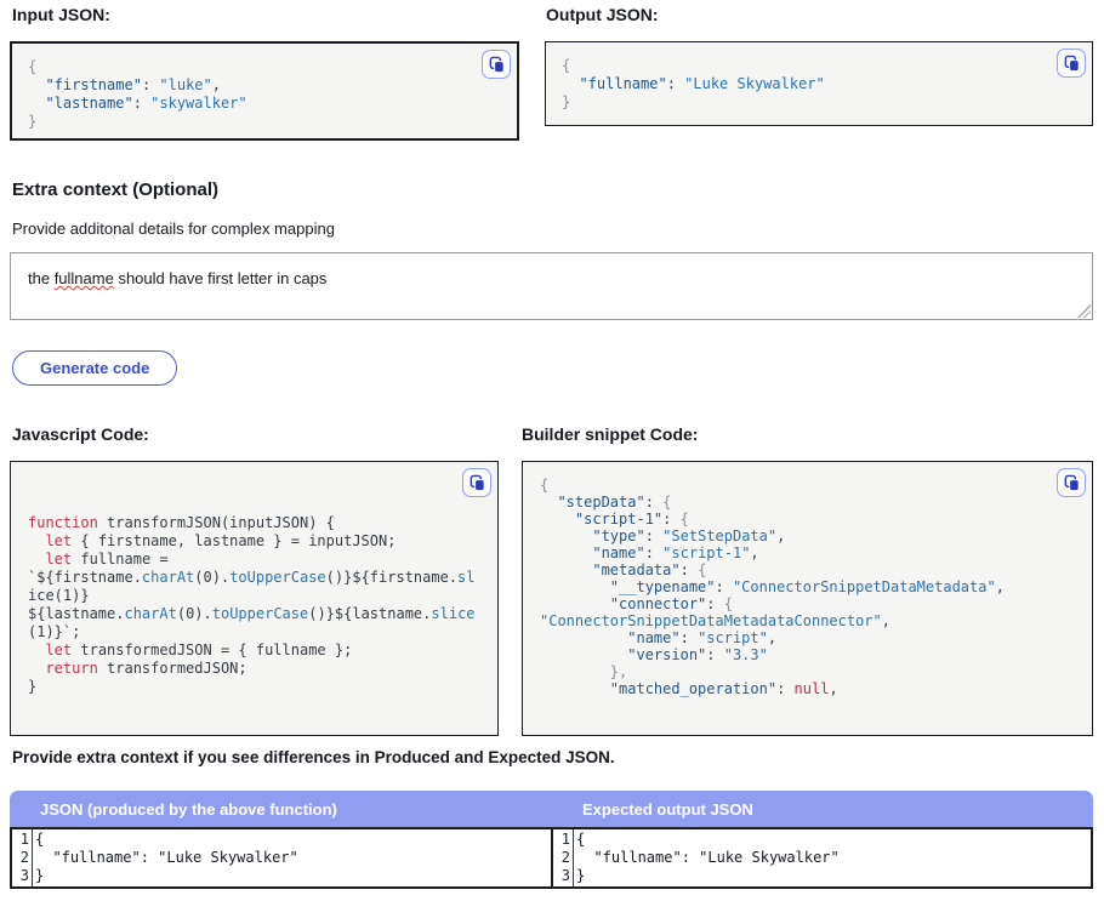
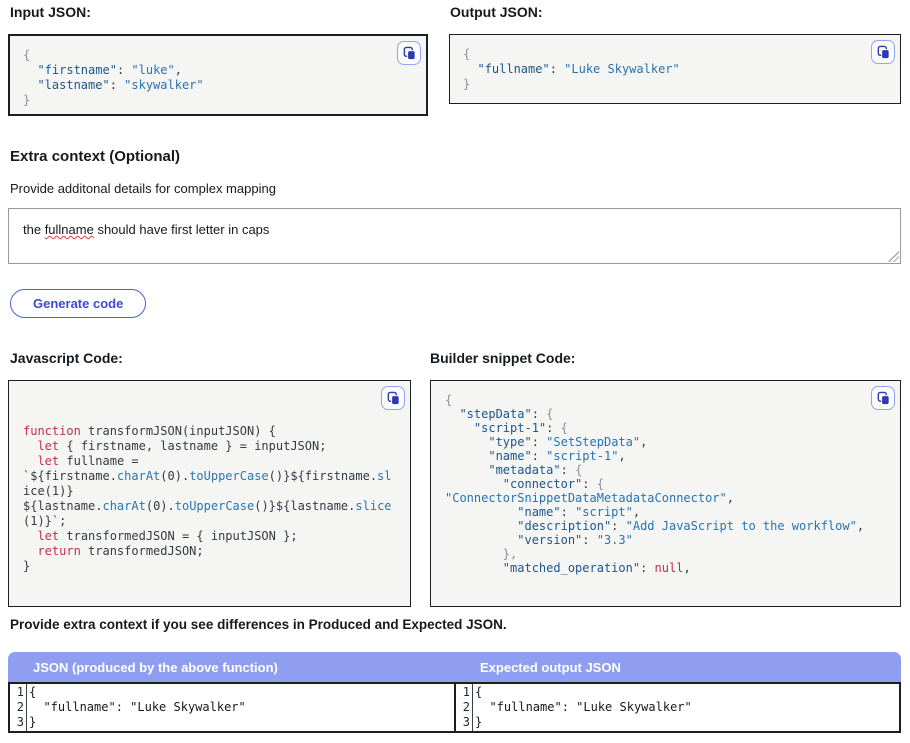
  Input JSON:
  {
  "firstname": "luke",
  "lastname": "skywalker"
  }
  Output JSON:
  {
  "fullname": "Luke Skywalker"
  }
  Extra context (Optional)
  Provide additonal details for complex mapping
  the fullname should have first letter in caps
  Generate code
  Javascript Code:
  function transformJSON(inputJSON) {
  let { firstname, lastname } = inputJSON;
  let fullname =
  `${firstname.charAt(0).toUpperCase()}${firstname.sl
  ice(1)}
  ${lastname.charAt(0).toUpperCase()}${lastname.slice
  (1)}`;
- let transformedJSON = { fullname };
+ let transformedJSON = { inputJSON };
  return transformedJSON;
  }
  Builder snippet Code:
  {
  "stepData": {
  "script-1": {
  "type": "SetStepData",
  "name": "script-1",
  "metadata": {
- "__typename": "ConnectorSnippetDataMetadata",
  "connector": {
  "ConnectorSnippetDataMetadataConnector",
  "name": "script",
+ "description": "Add JavaScript to the workflow",
  "version": "3.3"
  },
  "matched_operation": null,
  Provide extra context if you see differences in Produced and Expected JSON.
  JSON (produced by the above function)
  Expected output JSON
  1
  2
  3
  {
  "fullname": "Luke Skywalker"
  }
  1
  2
  3
  {
  "fullname": "Luke Skywalker"
  }
